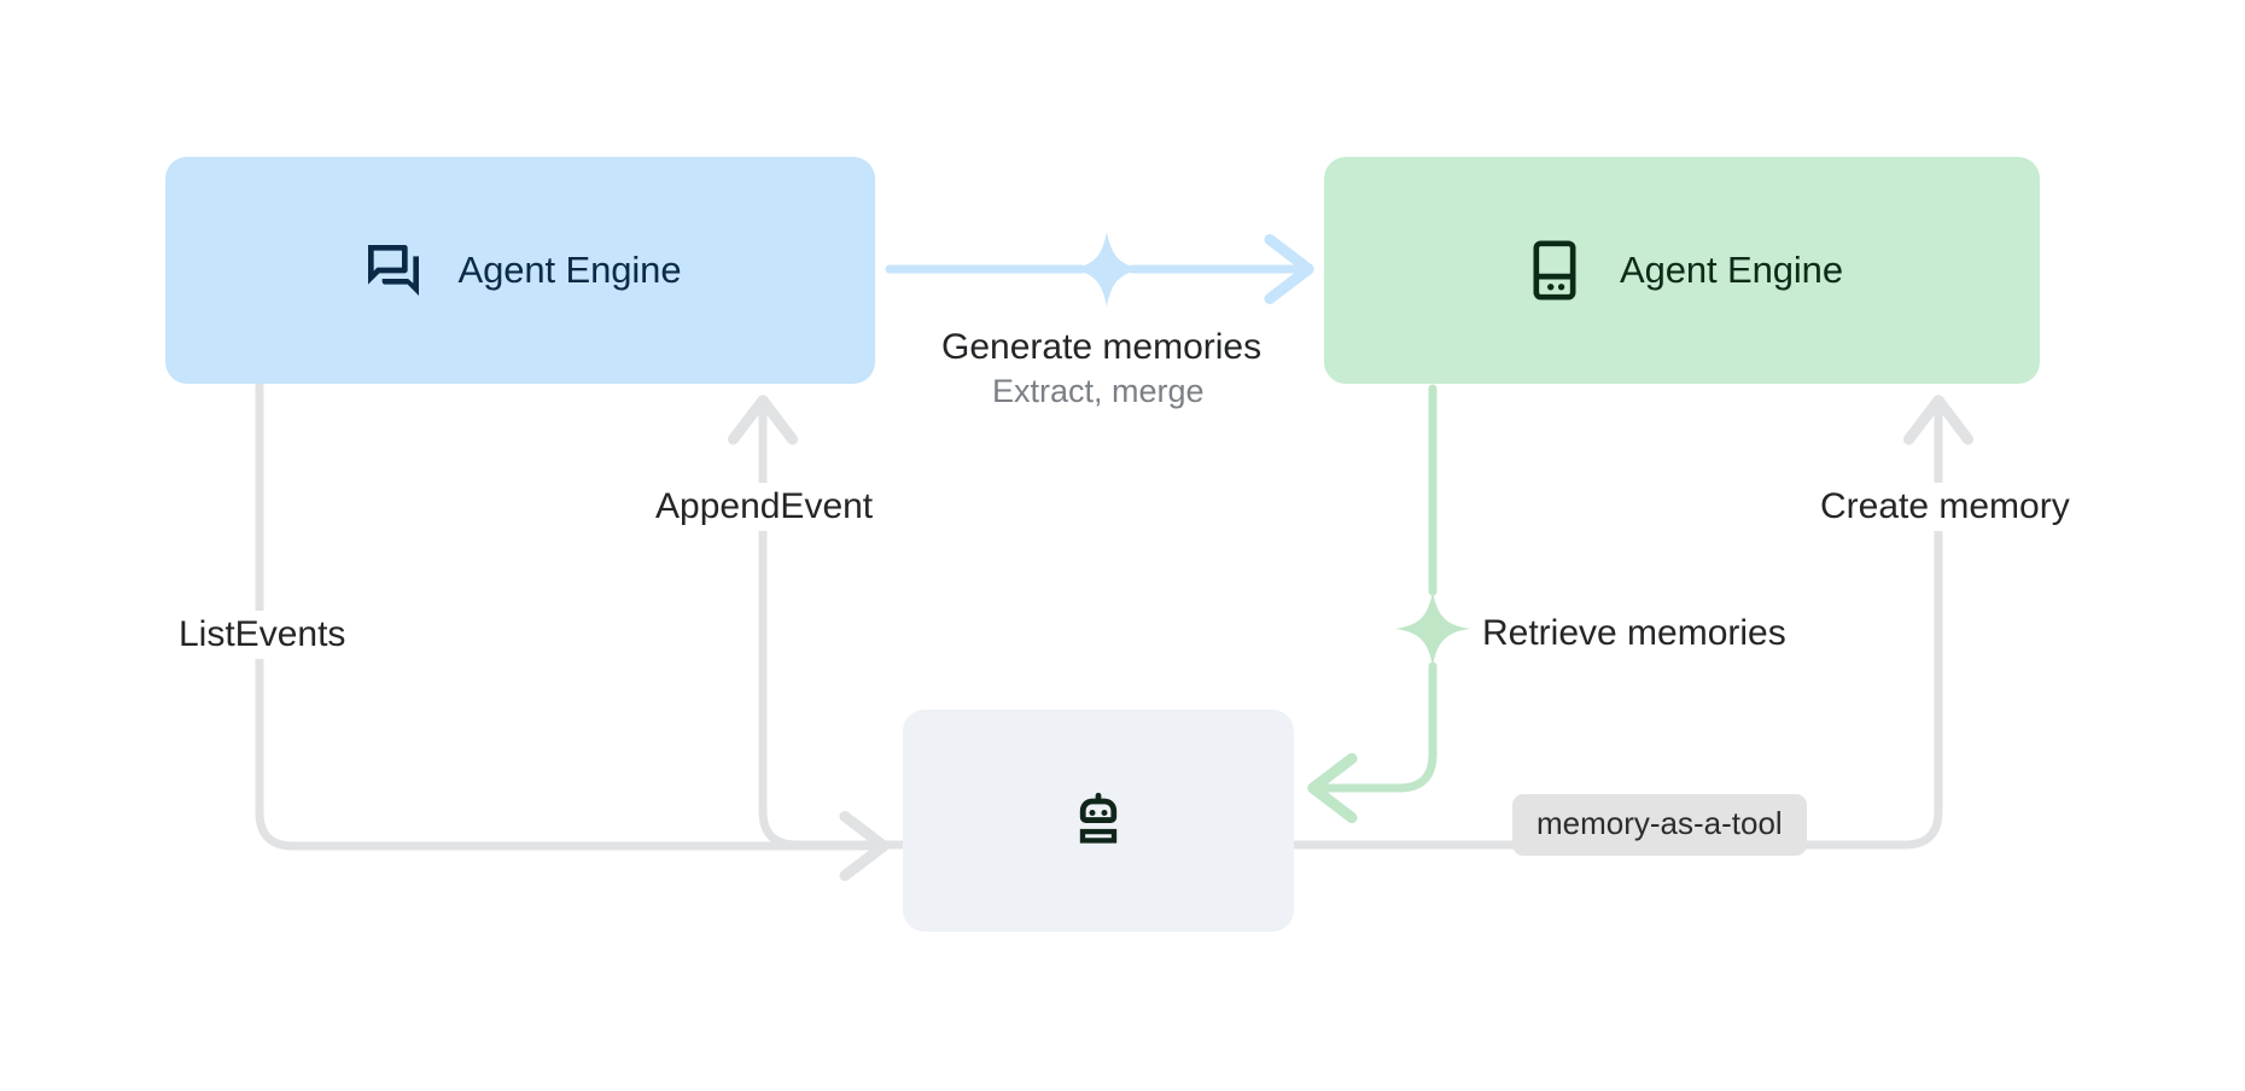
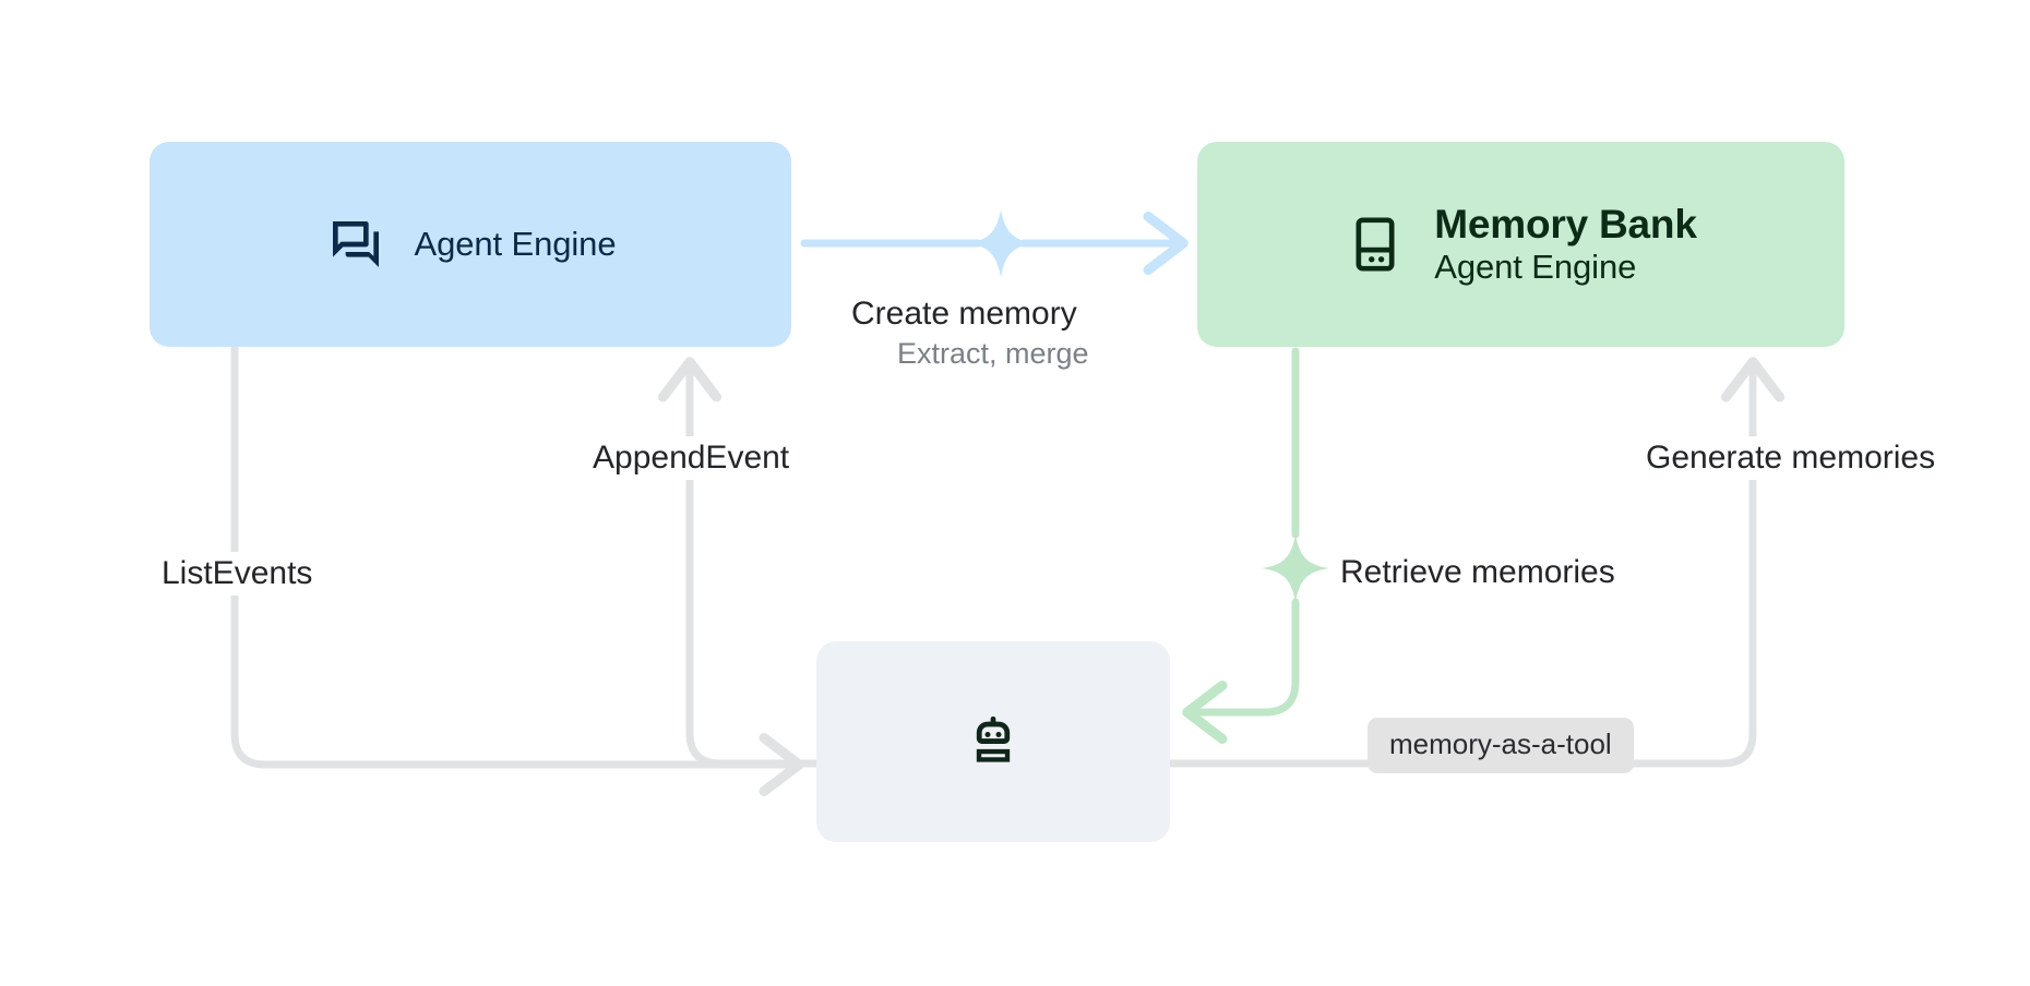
  Agent Engine
+ Memory Bank
  Agent Engine
- Generate memories
+ Create memory
  Extract, merge
  AppendEvent
  ListEvents
  Retrieve memories
- Create memory
+ Generate memories
  memory-as-a-tool
